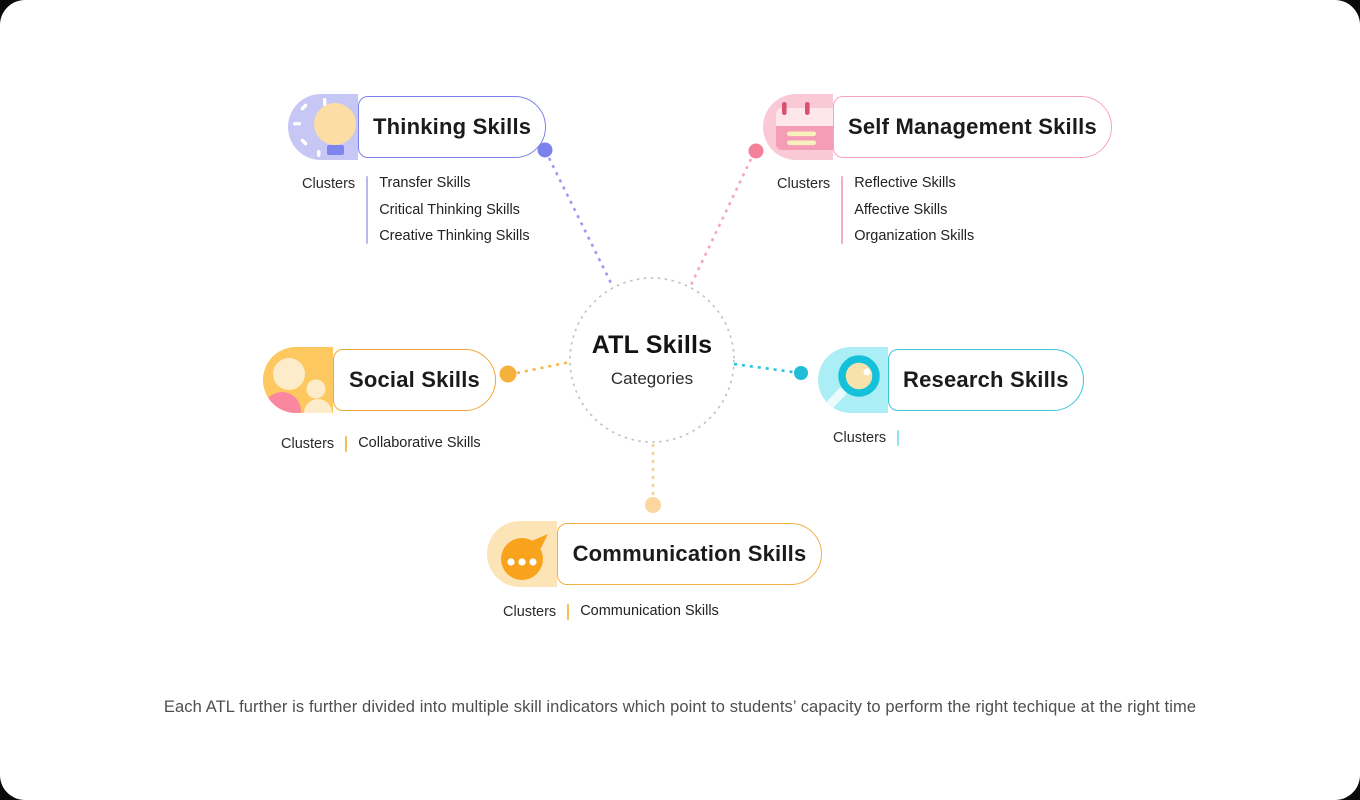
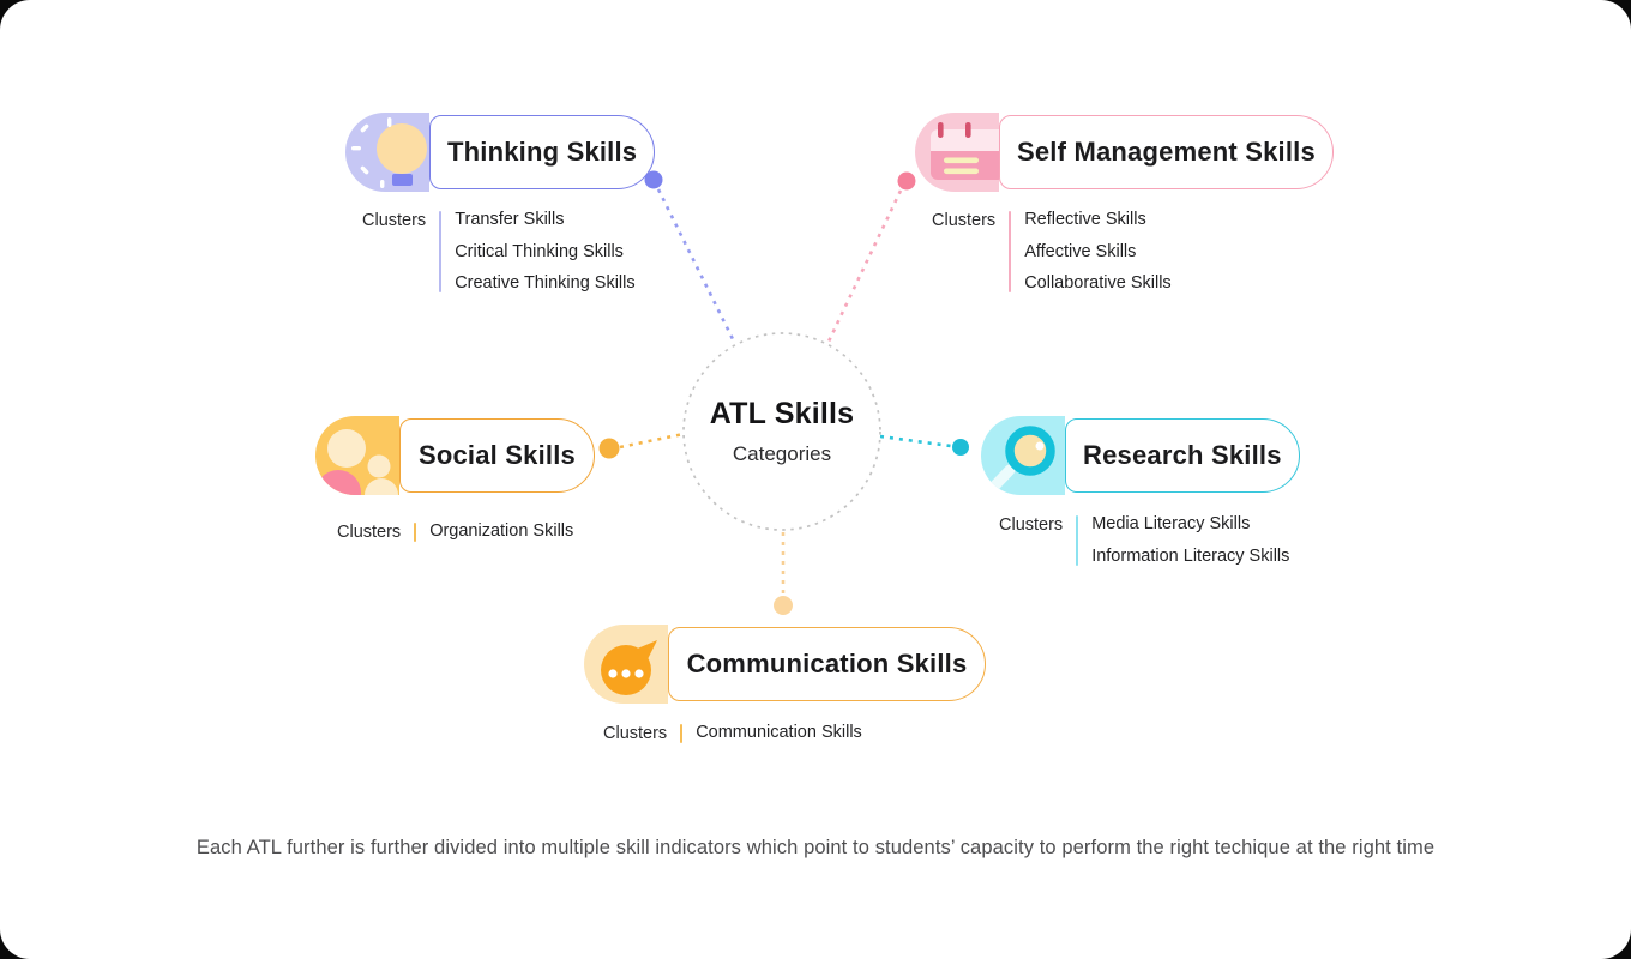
  ATL Skills
  Categories
  Thinking Skills
  Clusters
  Transfer Skills
  Critical Thinking Skills
  Creative Thinking Skills
  Self Management Skills
  Clusters
  Reflective Skills
  Affective Skills
- Organization Skills
+ Collaborative Skills
  Social Skills
  Clusters
- Collaborative Skills
+ Organization Skills
  Research Skills
  Clusters
+ Media Literacy Skills
+ Information Literacy Skills
  Communication Skills
  Clusters
  Communication Skills
  Each ATL further is further divided into multiple skill indicators which point to students’ capacity to perform the right techique at the right time
